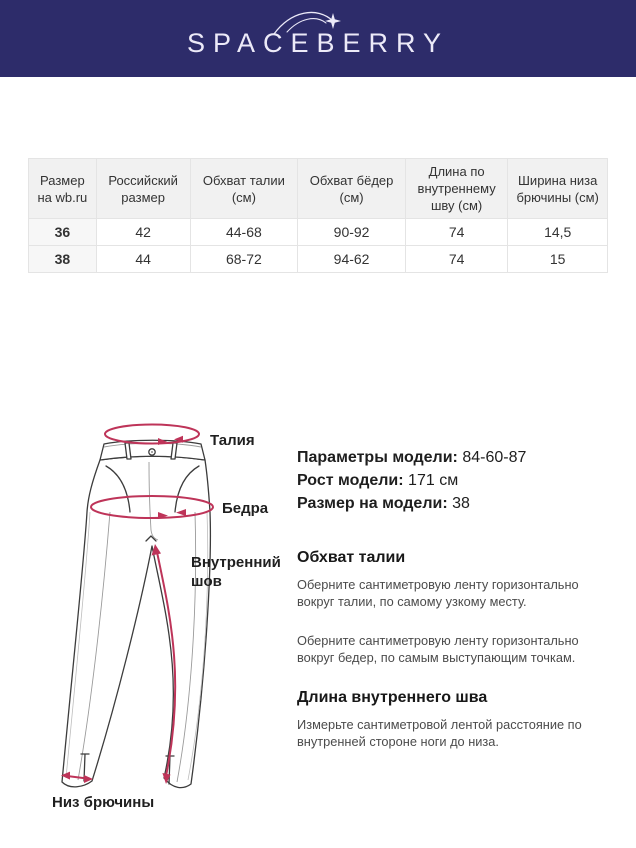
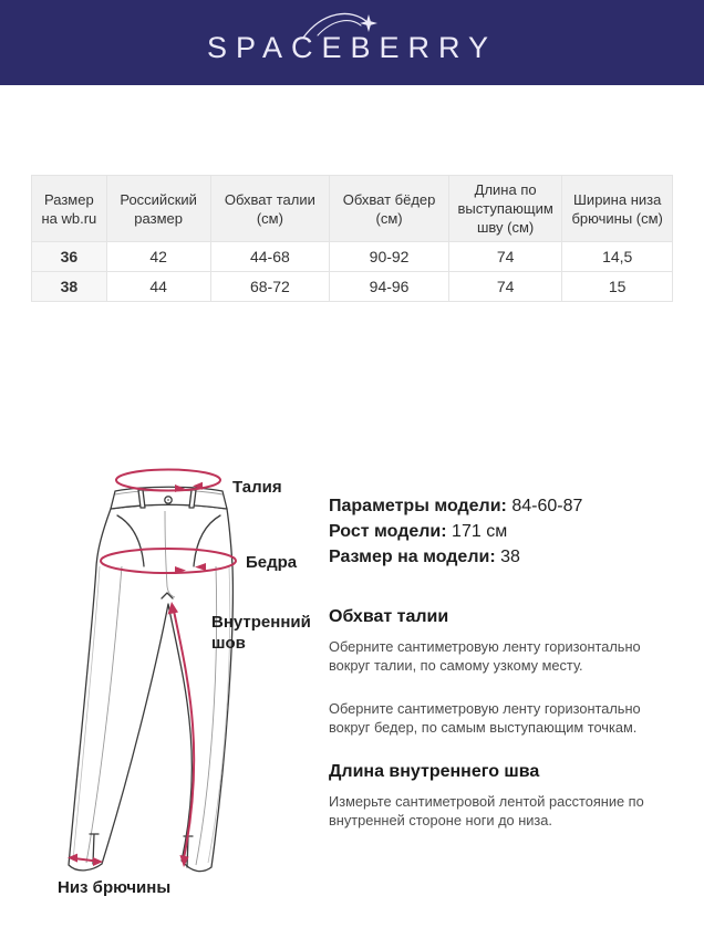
  SPACEBERRY
- Размер на wb.ru	Российский размер	Обхват талии (см)	Обхват бёдер (см)	Длина по внутреннему шву (см)	Ширина низа брючины (см)
+ Размер на wb.ru	Российский размер	Обхват талии (см)	Обхват бёдер (см)	Длина по выступающим шву (см)	Ширина низа брючины (см)
  36	42	44-68	90-92	74	14,5
- 38	44	68-72	94-62	74	15
+ 38	44	68-72	94-96	74	15
  Талия
  Бедра
  Внутренний шов
  Низ брючины
  Параметры модели: 84-60-87
  Рост модели: 171 см
  Размер на модели: 38
  Обхват талии
  Оберните сантиметровую ленту горизонтально вокруг талии, по самому узкому месту.
  Оберните сантиметровую ленту горизонтально вокруг бедер, по самым выступающим точкам.
  Длина внутреннего шва
  Измерьте сантиметровой лентой расстояние по внутренней стороне ноги до низа.
